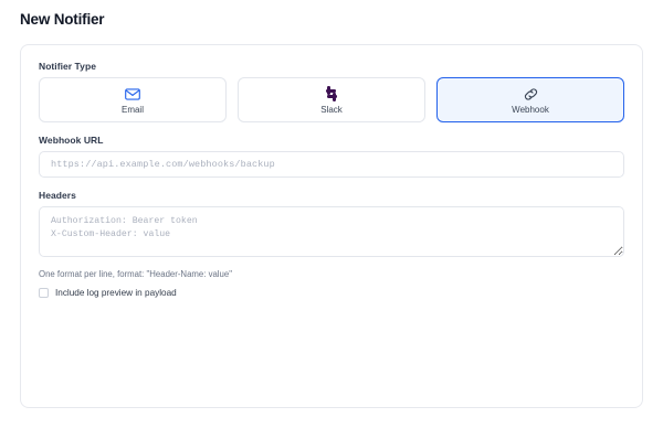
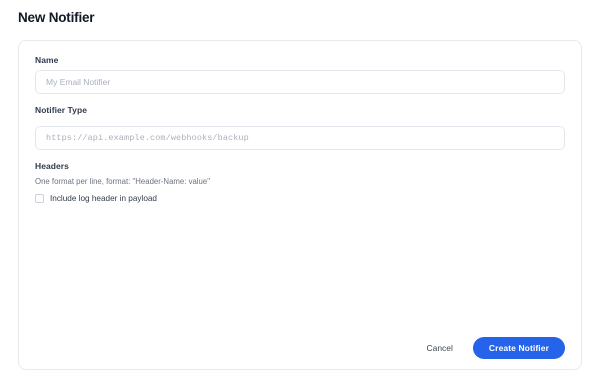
  New Notifier
+ Name
+ My Email Notifier
  Notifier Type
- Email
- Slack
- Webhook
- Webhook URL
  https://api.example.com/webhooks/backup
  Headers
- Authorization: Bearer token
- X-Custom-Header: value
  One format per line, format: "Header-Name: value"
- Include log preview in payload
+ Include log header in payload
+ Cancel
+ Create Notifier
